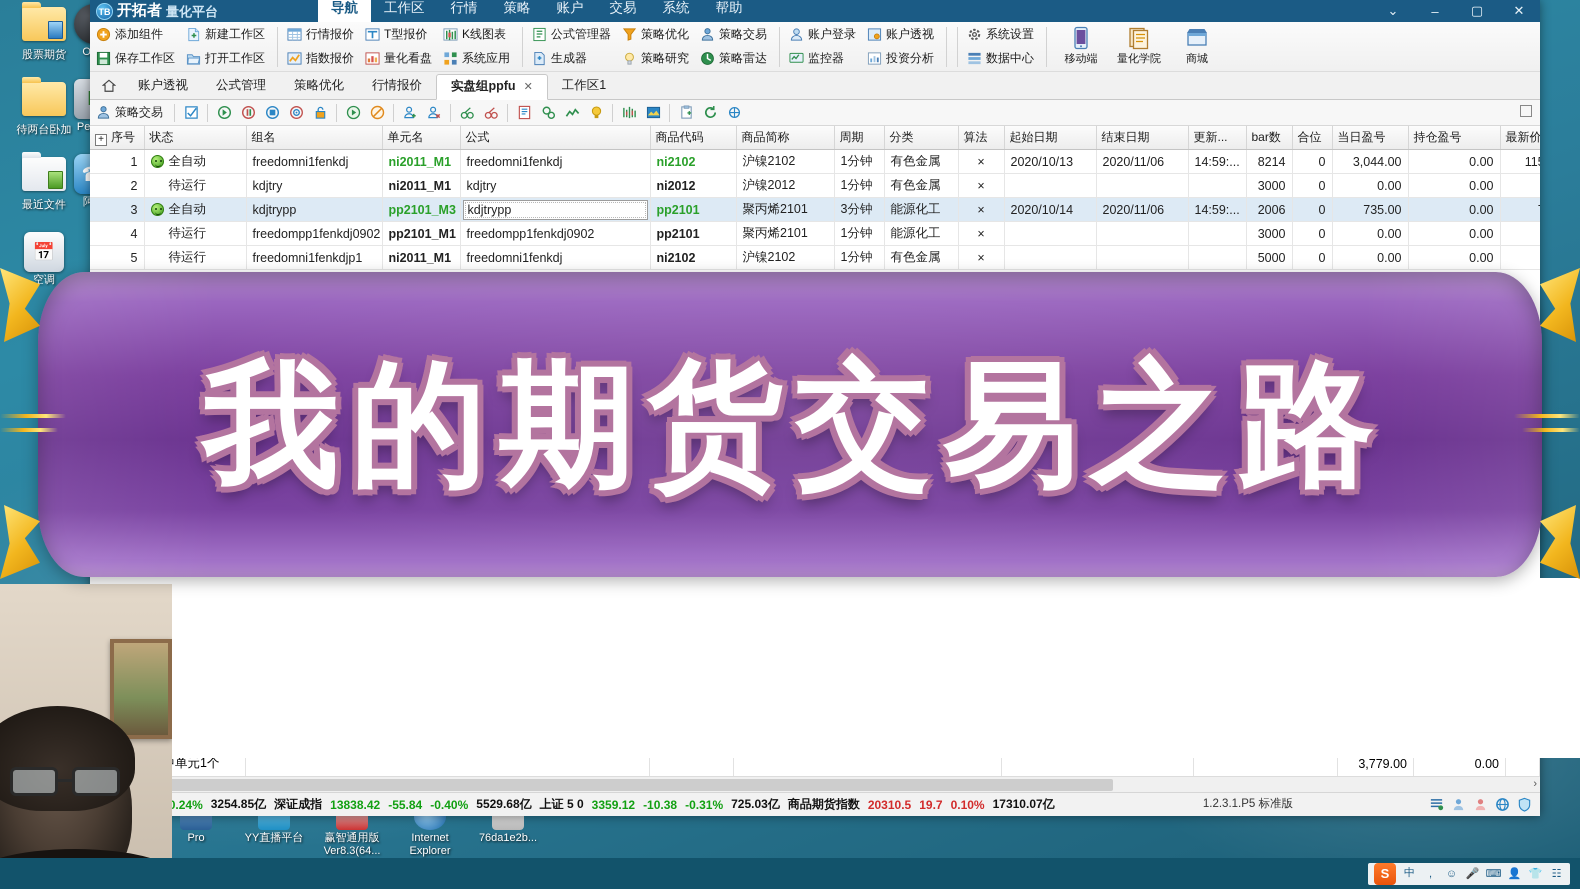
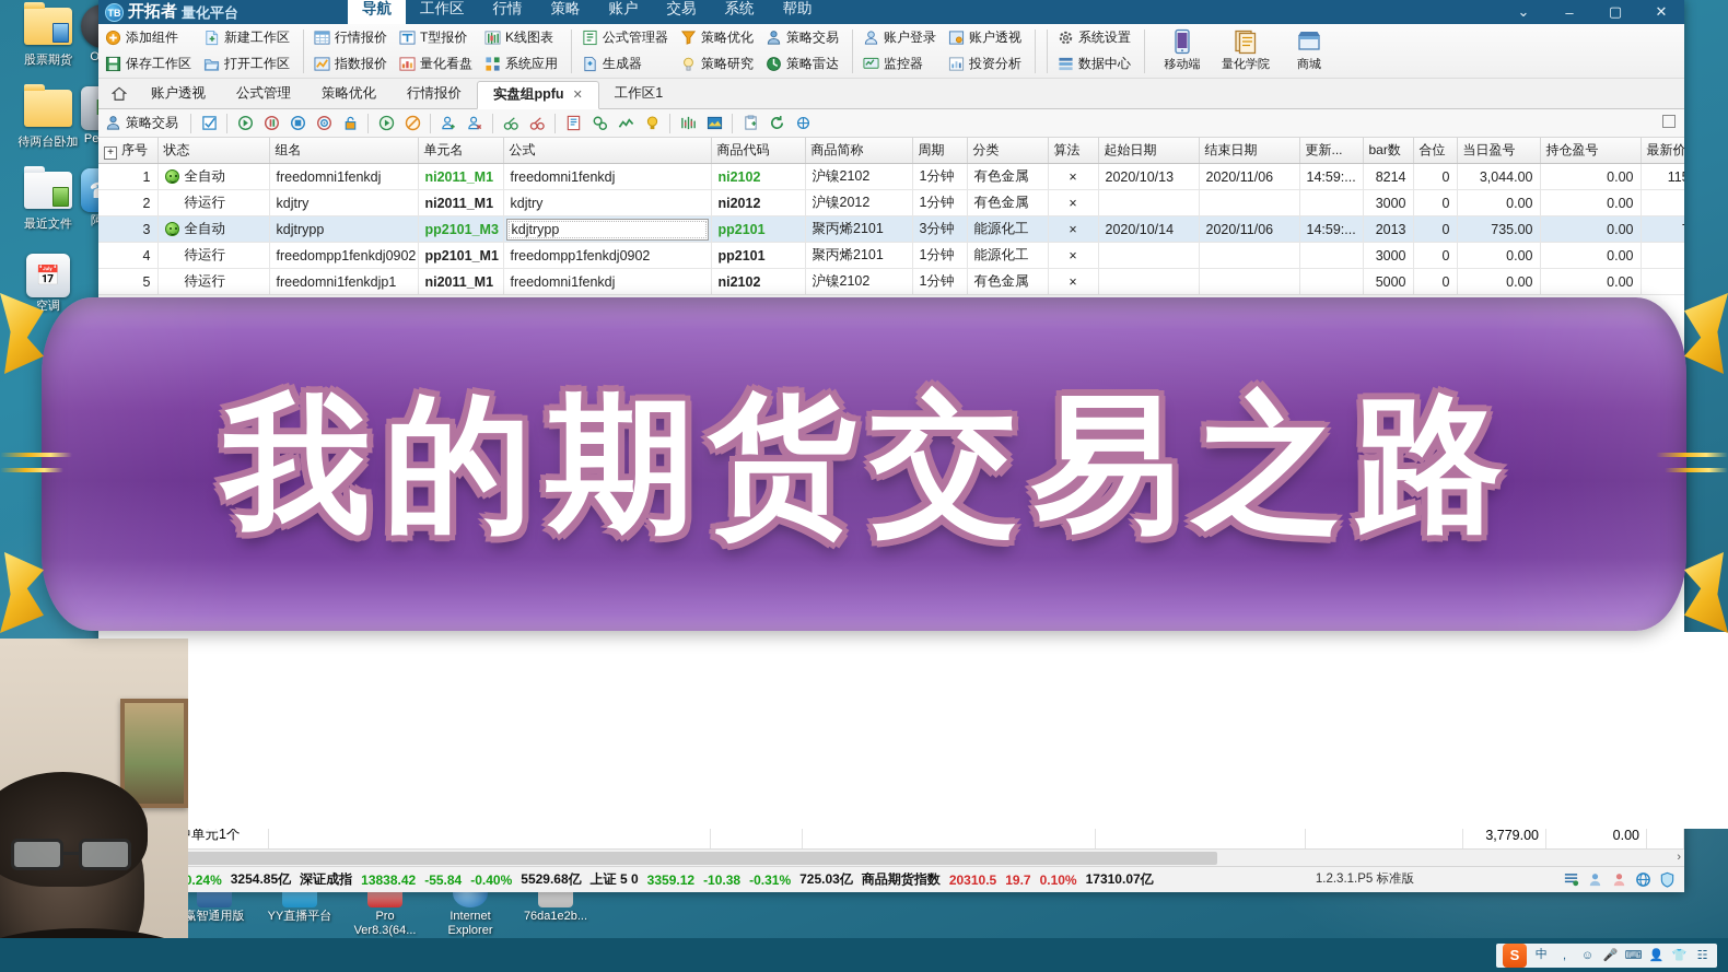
  股票期货
  待两台卧加
  最近文件
  空调
  TB
  开拓者
  量化平台
  导航
  工作区
  行情
  策略
  账户
  交易
  系统
  帮助
  ⌄
  –
  ▢
  ✕
  添加组件
  保存工作区
  新建工作区
  打开工作区
  行情报价
  指数报价
  T型报价
  量化看盘
  K线图表
  系统应用
  公式管理器
  生成器
  策略优化
  策略研究
  策略交易
  策略雷达
  账户登录
  监控器
  账户透视
  投资分析
  系统设置
  数据中心
  移动端
  量化学院
  商城
  账户透视
  公式管理
  策略优化
  行情报价
  实盘组ppfu
  ✕
  工作区1
  策略交易
  + 序号	状态	组名	单元名	公式	商品代码	商品简称	周期	分类	算法	起始日期	结束日期	更新...	bar数	合位	当日盈号	持仓盈号	最新价
  1	全自动	freedomni1fenkdj	ni2011_M1	freedomni1fenkdj	ni2102	沪镍2102	1分钟	有色金属	×	2020/10/13	2020/11/06	14:59:...	8214	0	3,044.00	0.00	11
  2	待运行	kdjtry	ni2011_M1	kdjtry	ni2012	沪镍2012	1分钟	有色金属	×				3000	0	0.00	0.00
- 3	全自动	kdjtrypp	pp2101_M3	kdjtrypp	pp2101	聚丙烯2101	3分钟	能源化工	×	2020/10/14	2020/11/06	14:59:...	2006	0	735.00	0.00
+ 3	全自动	kdjtrypp	pp2101_M3	kdjtrypp	pp2101	聚丙烯2101	3分钟	能源化工	×	2020/10/14	2020/11/06	14:59:...	2013	0	735.00	0.00
  4	待运行	freedompp1fenkdj0902	pp2101_M1	freedompp1fenkdj0902	pp2101	聚丙烯2101	1分钟	能源化工	×				3000	0	0.00	0.00
  5	待运行	freedomni1fenkdjp1	ni2011_M1	freedomni1fenkdj	ni2102	沪镍2102	1分钟	有色金属	×				5000	0	0.00	0.00
  3,779.00
  0.00
  ›
  0.24%
  3254.85亿
  深证成指
  13838.42
  -55.84
  -0.40%
  5529.68亿
  上证 5 0
  3359.12
  -10.38
  -0.31%
  725.03亿
  商品期货指数
  20310.5
  19.7
  0.10%
  17310.07亿
  1.2.3.1.P5 标准版
- Pro
+ 赢智通用版
  YY直播平台
- 赢智通用版
+ Pro
  Ver8.3(64...
  Internet
  Explorer
  76da1e2b...
  我的期货交易之路
  S
  中
  ,
  ☺
  🎤
  ⌨
  👤
  👕
  ☷
